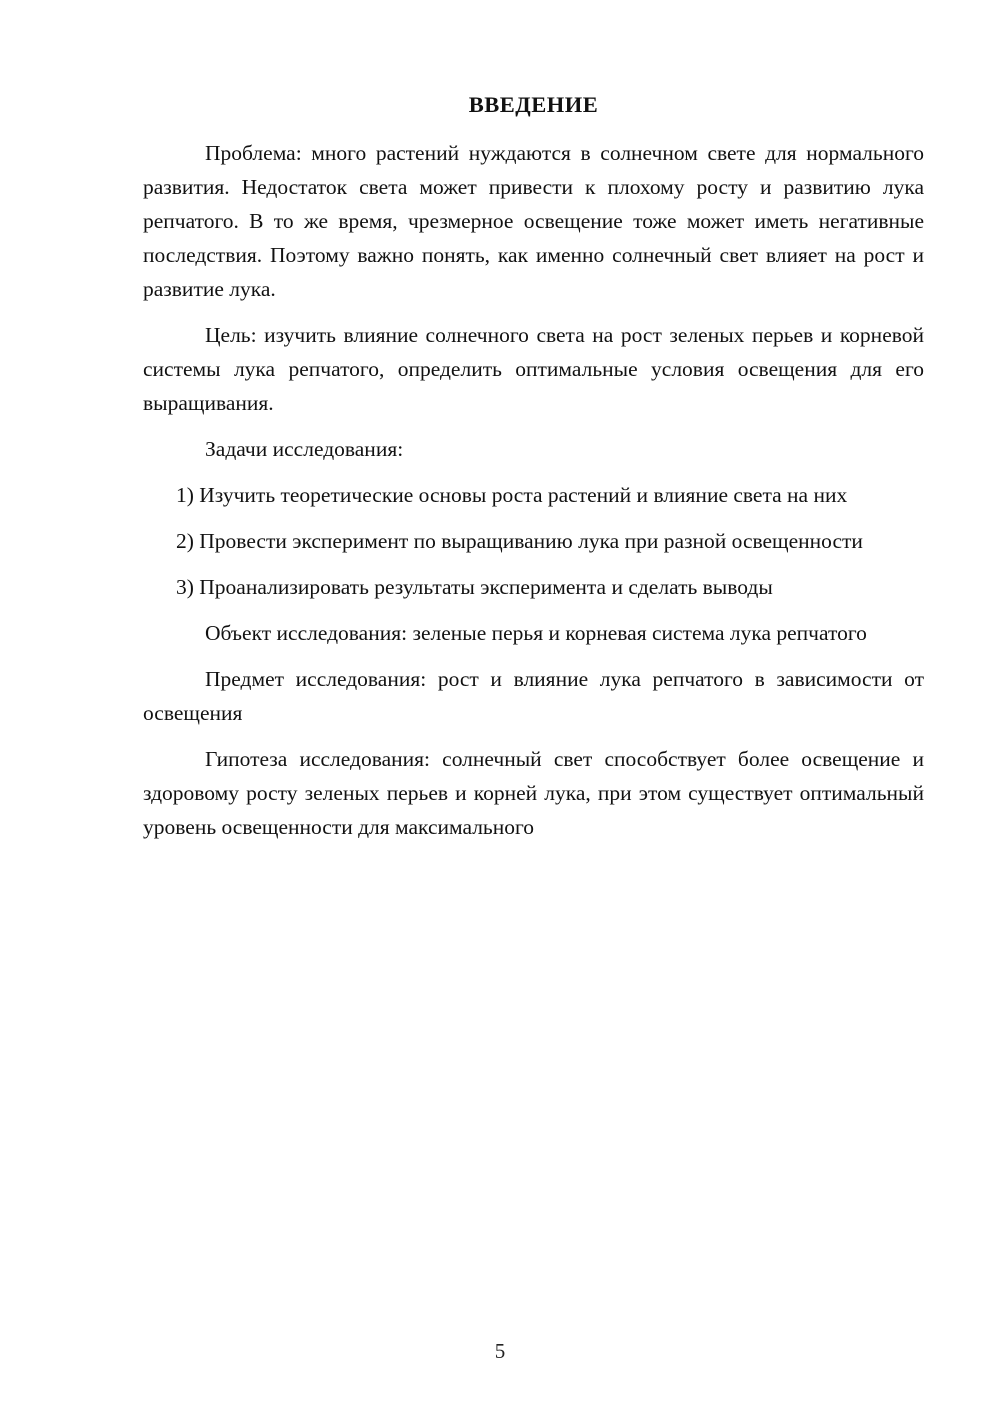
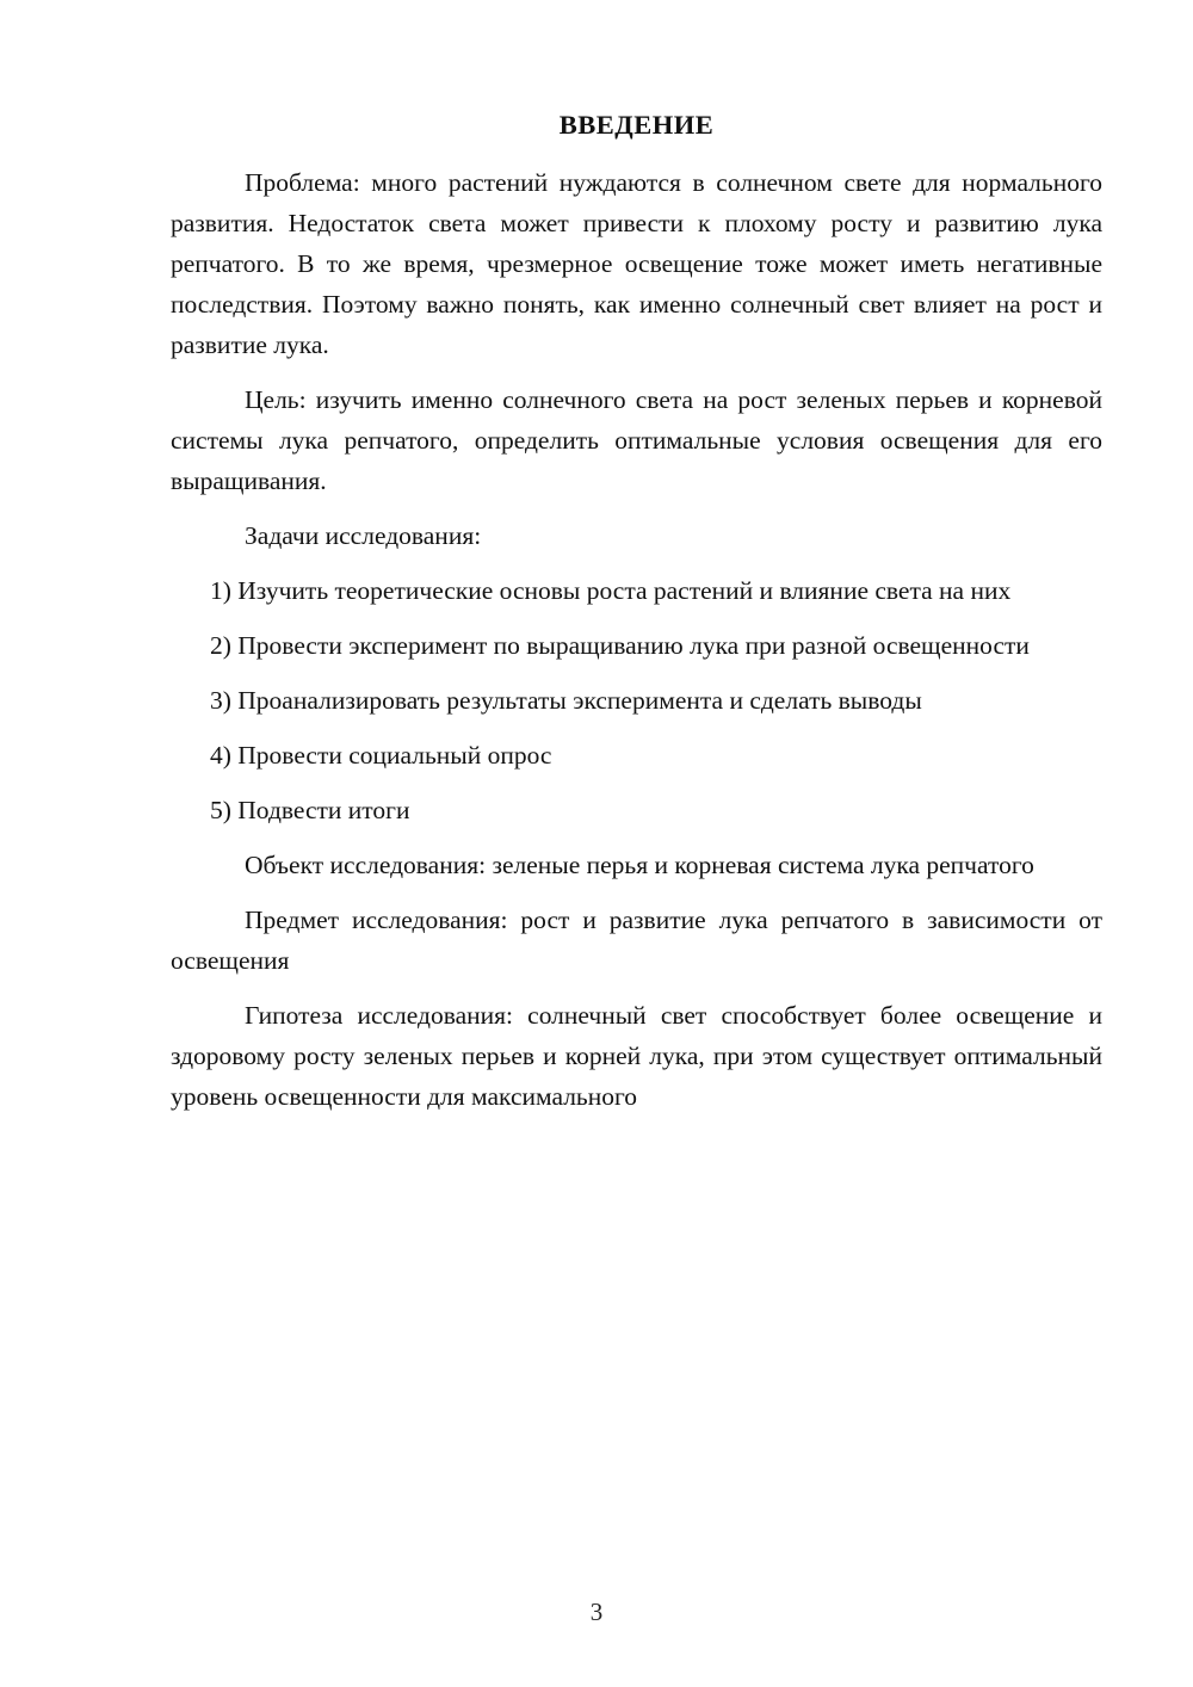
  ВВЕДЕНИЕ
  Проблема: много растений нуждаются в солнечном свете для нормального развития. Недостаток света может привести к плохому росту и развитию лука репчатого. В то же время, чрезмерное освещение тоже может иметь негативные последствия. Поэтому важно понять, как именно солнечный свет влияет на рост и развитие лука.
- Цель: изучить влияние солнечного света на рост зеленых перьев и корневой системы лука репчатого, определить оптимальные условия освещения для его выращивания.
+ Цель: изучить именно солнечного света на рост зеленых перьев и корневой системы лука репчатого, определить оптимальные условия освещения для его выращивания.
  Задачи исследования:
  1) Изучить теоретические основы роста растений и влияние света на них
  2) Провести эксперимент по выращиванию лука при разной освещенности
  3) Проанализировать результаты эксперимента и сделать выводы
+ 4) Провести социальный опрос
+ 5) Подвести итоги
  Объект исследования: зеленые перья и корневая система лука репчатого
- Предмет исследования: рост и влияние лука репчатого в зависимости от освещения
+ Предмет исследования: рост и развитие лука репчатого в зависимости от освещения
  Гипотеза исследования: солнечный свет способствует более освещение и здоровому росту зеленых перьев и корней лука, при этом существует оптимальный уровень освещенности для максимального
- 5
+ 3
